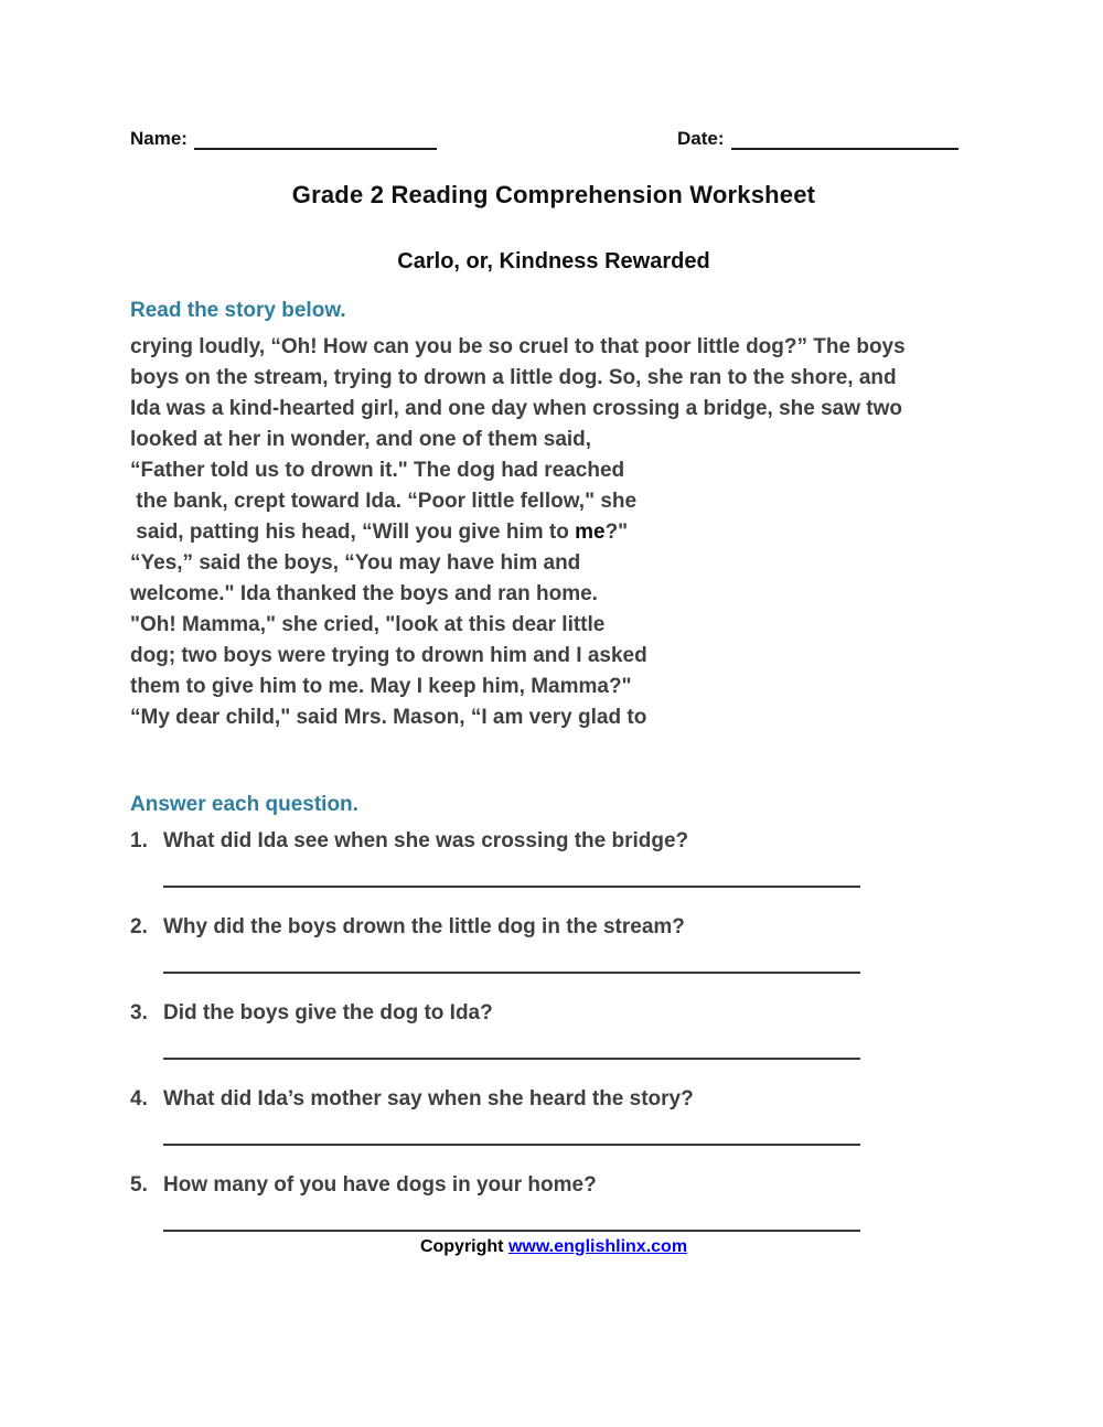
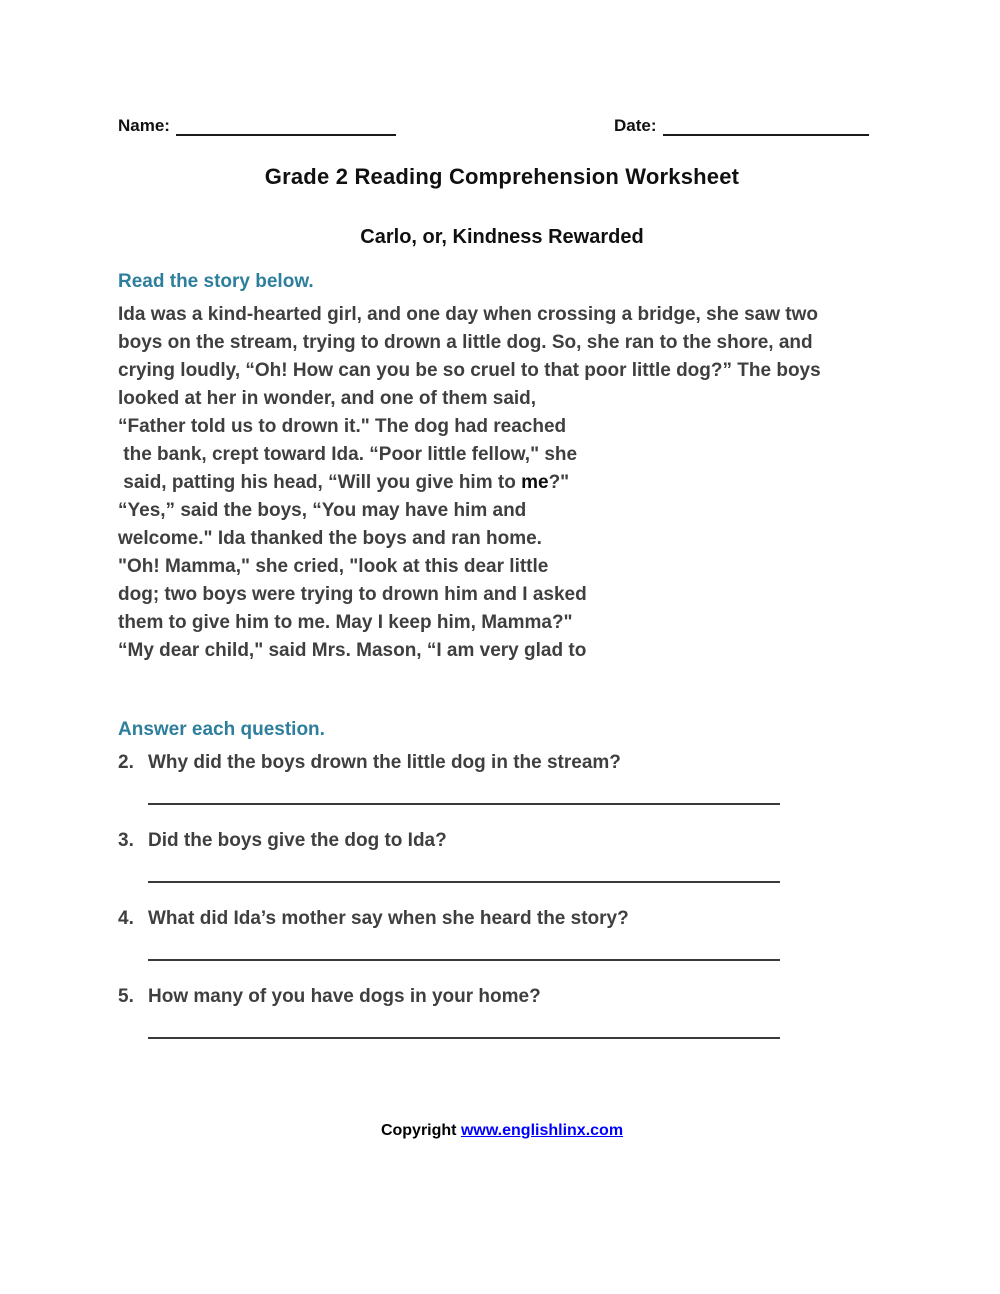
  Name:
  Date:
  Grade 2 Reading Comprehension Worksheet
  Carlo, or, Kindness Rewarded
  Read the story below.
- crying loudly, “Oh! How can you be so cruel to that poor little dog?” The boys
+ Ida was a kind-hearted girl, and one day when crossing a bridge, she saw two
  boys on the stream, trying to drown a little dog. So, she ran to the shore, and
- Ida was a kind-hearted girl, and one day when crossing a bridge, she saw two
+ crying loudly, “Oh! How can you be so cruel to that poor little dog?” The boys
  looked at her in wonder, and one of them said,
  “Father told us to drown it." The dog had reached
  the bank, crept toward Ida. “Poor little fellow," she
  said, patting his head, “Will you give him to me?"
  “Yes,” said the boys, “You may have him and
  welcome." Ida thanked the boys and ran home.
  "Oh! Mamma," she cried, "look at this dear little
  dog; two boys were trying to drown him and I asked
  them to give him to me. May I keep him, Mamma?"
  “My dear child," said Mrs. Mason, “I am very glad to
  Answer each question.
- 1.
- What did Ida see when she was crossing the bridge?
  2.
  Why did the boys drown the little dog in the stream?
  3.
  Did the boys give the dog to Ida?
  4.
  What did Ida’s mother say when she heard the story?
  5.
  How many of you have dogs in your home?
  Copyright www.englishlinx.com
